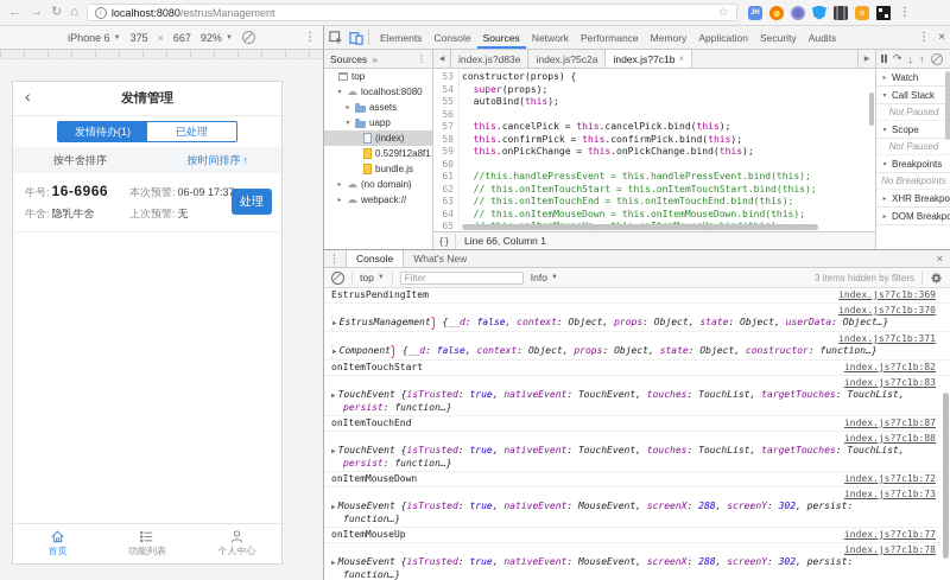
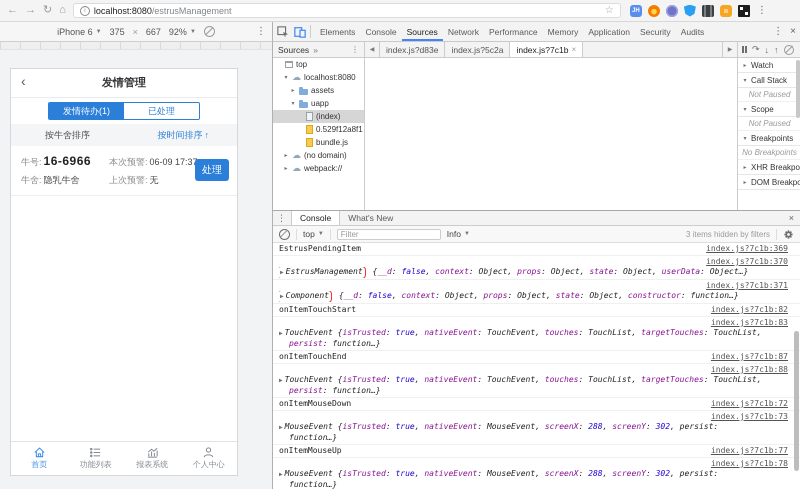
  ←
  →
  ↻
  ⌂
  localhost:8080/estrusManagement
  ☆
  ⋮
  iPhone 6
  375
  ×
  667
  92%
  ⋮
  Elements
  Console
  Sources
  Network
  Performance
  Memory
  Application
  Security
  Audits
  ⋮
  ×
  ‹
  发情管理
  发情待办(1)
  已处理
  按牛舍排序
  按时间排序
  ↑
  牛号:
  16-6966
  本次预警:
  06-09 17:3
  牛舍:
  隐乳牛舍
  上次预警:
  无
  处理
  首页
  功能列表
+ 报表系统
  个人中心
  Sources
  »
  ⋮
  top
  ☁
  localhost:8080
  assets
  uapp
  (index)
  0.529f12a8f1
  bundle.js
  ☁
  (no domain)
  ☁
  webpack://
  index.js?d83e
  index.js?5c2a
  index.js?7c1b
  ×
- 53
- 54
- 55
- 56
- 57
- 58
- 59
- 60
- 61
- 62
- 63
- 64
- 65
- constructor(props) {
- super(props);
- autoBind(this);
- this.cancelPick = this.cancelPick.bind(this);
- this.confirmPick = this.confirmPick.bind(this);
- this.onPickChange = this.onPickChange.bind(this);
- //this.handlePressEvent = this.handlePressEvent.bind(this);
- // this.onItemTouchStart = this.onItemTouchStart.bind(this);
- // this.onItemTouchEnd = this.onItemTouchEnd.bind(this);
- // this.onItemMouseDown = this.onItemMouseDown.bind(this);
- {}
- Line 66, Column 1
  ↷
  ↓
  ↑
  Watch
  Call Stack
  Not Paused
  Scope
  Not Paused
  Breakpoints
  No Breakpoints
  XHR Breakpo
  DOM Breakpo
  ⋮
  Console
  What's New
  ×
  top
  Filter
  Info
  3 items hidden by filters
  EstrusPendingItem
  index.js?7c1b:369
  index.js?7c1b:370
  EstrusManagement {__d: false, context: Object, props: Object, state: Object, userData: Object…}
  index.js?7c1b:371
  Component {__d: false, context: Object, props: Object, state: Object, constructor: function…}
  onItemTouchStart
  index.js?7c1b:82
  index.js?7c1b:83
  TouchEvent {isTrusted: true, nativeEvent: TouchEvent, touches: TouchList, targetTouches: TouchList,
  persist: function…}
  onItemTouchEnd
  index.js?7c1b:87
  index.js?7c1b:88
  TouchEvent {isTrusted: true, nativeEvent: TouchEvent, touches: TouchList, targetTouches: TouchList,
  persist: function…}
  onItemMouseDown
  index.js?7c1b:72
  index.js?7c1b:73
  MouseEvent {isTrusted: true, nativeEvent: MouseEvent, screenX: 288, screenY: 302, persist:
  function…}
  onItemMouseUp
  index.js?7c1b:77
  index.js?7c1b:78
  MouseEvent {isTrusted: true, nativeEvent: MouseEvent, screenX: 288, screenY: 302, persist:
  function…}
